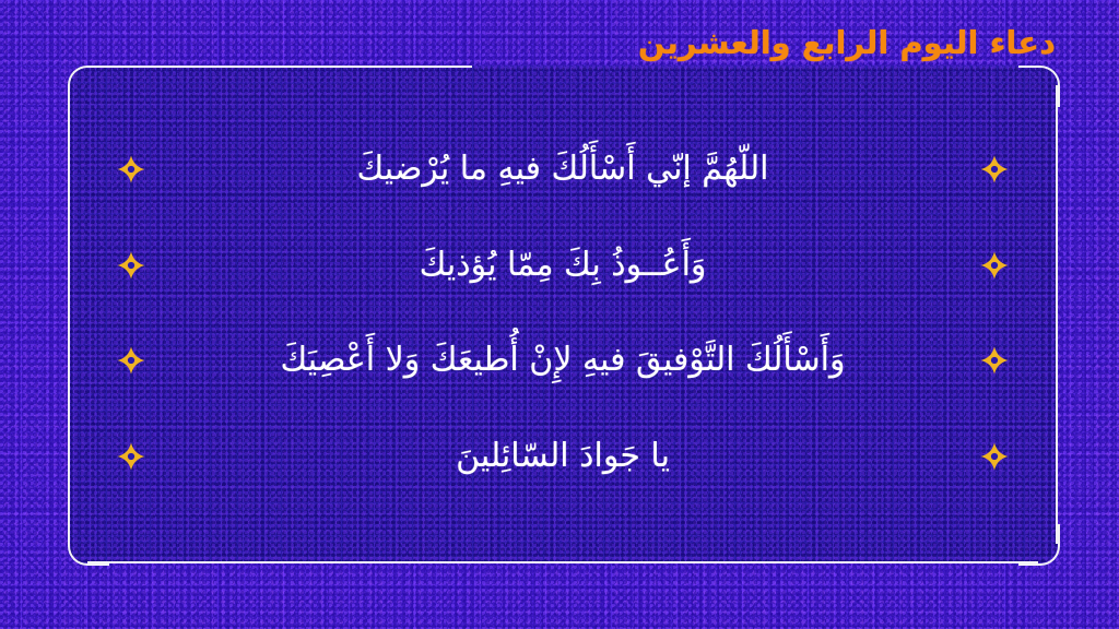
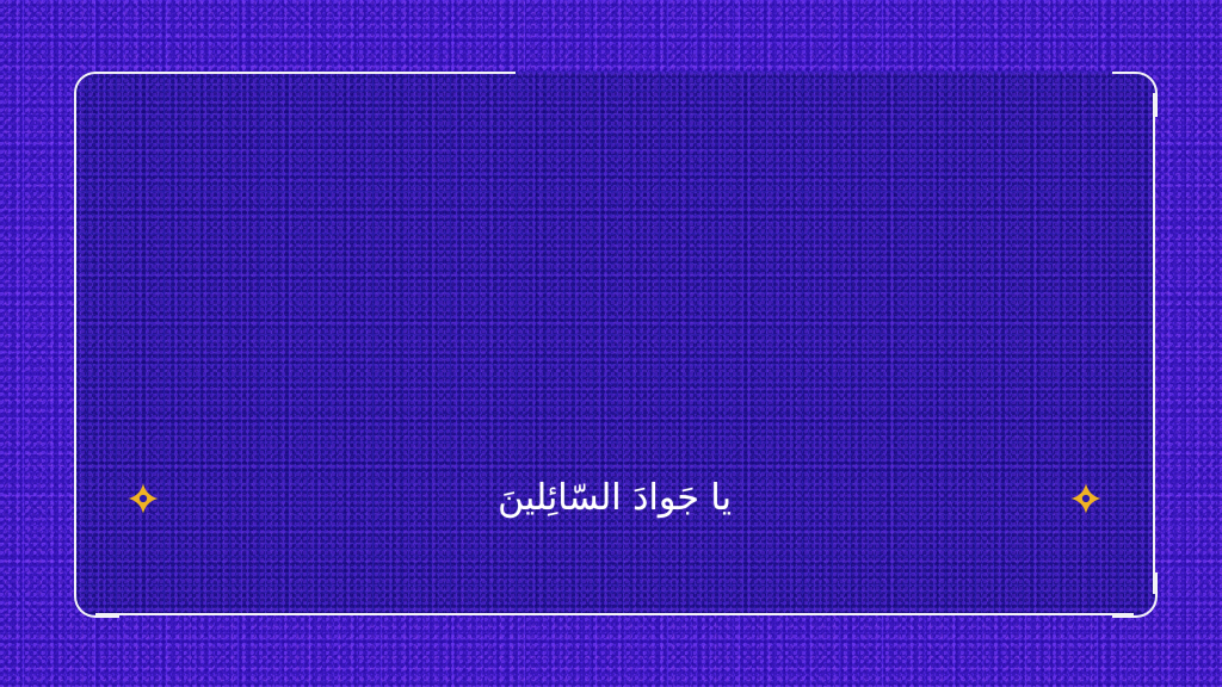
- دعاء اليوم الرابع والعشرين
- اللّهُمَّ إنّي أَسْأَلُكَ فيهِ ما يُرْضيكَ
- وَأَعُــوذُ بِكَ مِمّا يُؤذيكَ
- وَأَسْأَلُكَ التَّوْفيقَ فيهِ لإِنْ أُطيعَكَ وَلا أَعْصِيَكَ
  يا جَوادَ السّائِلينَ
